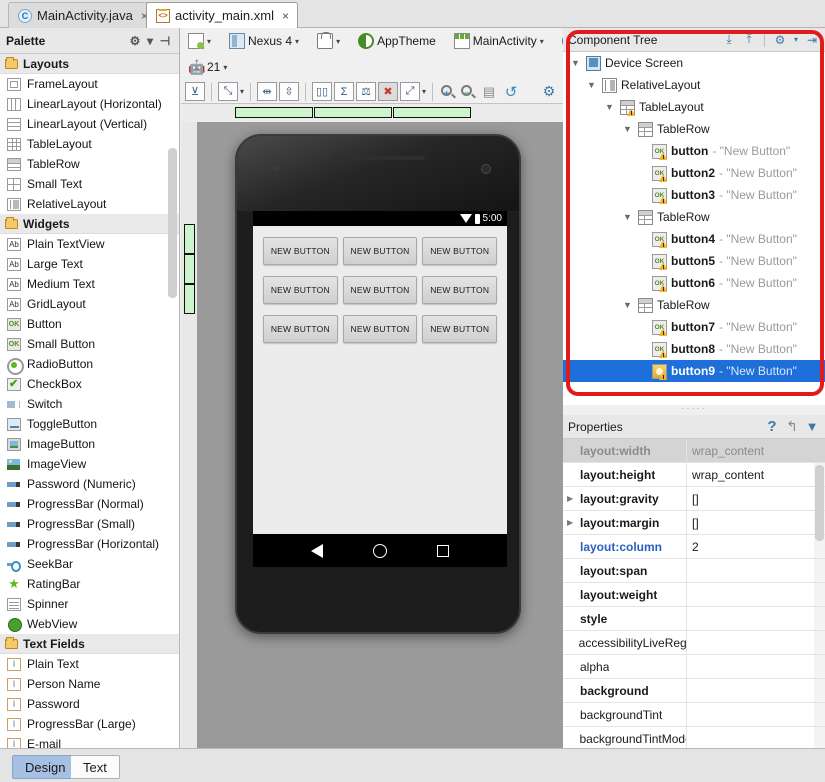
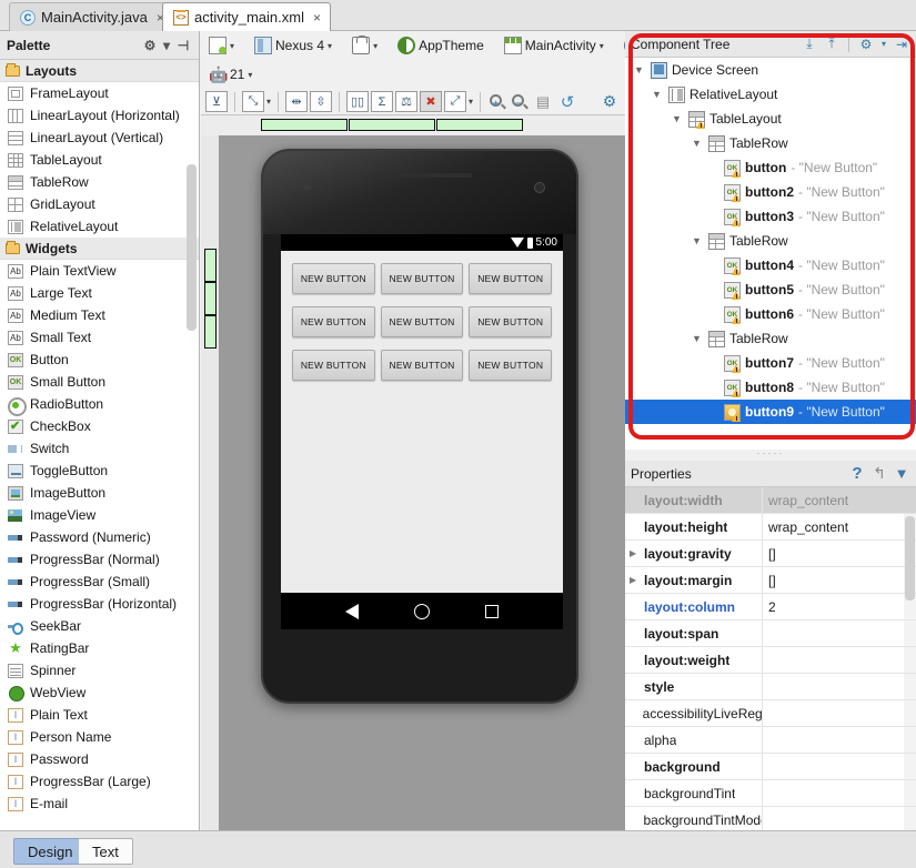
  C
  MainActivity.java
  ×
  <>
  activity_main.xml
  ×
  Palette
  ⚙
  ▾
  ⊣
  Layouts
  FrameLayout
  LinearLayout (Horizontal)
  LinearLayout (Vertical)
  TableLayout
  TableRow
- Small Text
+ GridLayout
  RelativeLayout
  Widgets
  Ab
  Plain TextView
  Ab
  Large Text
  Ab
  Medium Text
  Ab
- GridLayout
+ Small Text
  Button
  Small Button
  RadioButton
  CheckBox
  Switch
  ToggleButton
  ImageButton
  ImageView
  Password (Numeric)
  ProgressBar (Normal)
  ProgressBar (Small)
  ProgressBar (Horizontal)
  SeekBar
  ★
  RatingBar
  Spinner
  WebView
- Text Fields
  I
  Plain Text
  I
  Person Name
  I
  Password
  I
  ProgressBar (Large)
  I
  E-mail
  ▾
  Nexus 4
  ▾
  ▾
  AppTheme
  MainActivity
  ▾
  🤖
  21
  ▾
  ⊻
  ⤡
  ▾
  ⇹
  ⇳
  ▯▯
  Σ
  ⚖
  ✖
  ⤢
  ▾
  +
  −
  ▤
  ↺
  ⚙
  5:00
  NEW BUTTON
  NEW BUTTON
  NEW BUTTON
  NEW BUTTON
  NEW BUTTON
  NEW BUTTON
  NEW BUTTON
  NEW BUTTON
  NEW BUTTON
  Component Tree
  ⤓
  ⤒
  ⚙
  ▾
  ⇥
  ▼
  Device Screen
  ▼
  RelativeLayout
  ▼
  TableLayout
  ▼
  TableRow
  button
  - "New Button"
  button2
  - "New Button"
  button3
  - "New Button"
  ▼
  TableRow
  button4
  - "New Button"
  button5
  - "New Button"
  button6
  - "New Button"
  ▼
  TableRow
  button7
  - "New Button"
  button8
  - "New Button"
  button9
  - "New Button"
  ·····
  Properties
  ?
  ↰
  ▼
  layout:width
  wrap_content
  layout:height
  wrap_content
  ▶
  layout:gravity
  []
  ▶
  layout:margin
  []
  layout:column
  2
  layout:span
  layout:weight
  style
  accessibilityLiveReg
  alpha
  background
  backgroundTint
  backgroundTintMod
  Design
  Text
